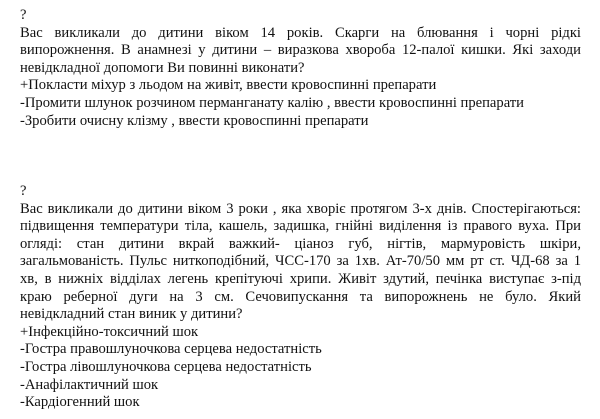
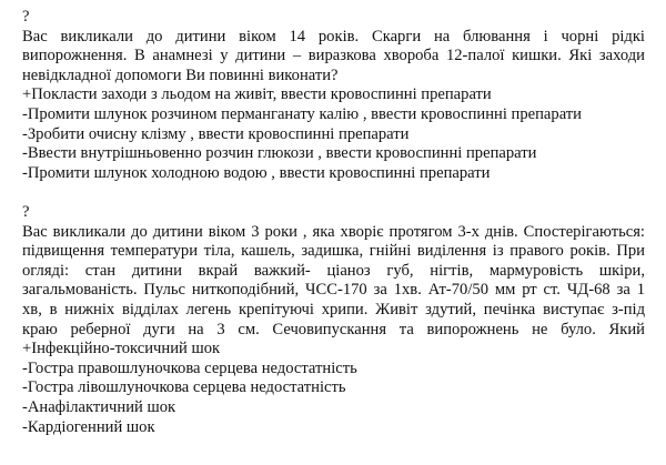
  ?
  Вас викликали до дитини віком 14 років. Скарги на блювання і чорні рідкі
  випорожнення. В анамнезі у дитини – виразкова хвороба 12-палої кишки. Які заходи
  невідкладної допомоги Ви повинні виконати?
- +Покласти міхур з льодом на живіт, ввести кровоспинні препарати
+ +Покласти заходи з льодом на живіт, ввести кровоспинні препарати
  -Промити шлунок розчином перманганату калію , ввести кровоспинні препарати
  -Зробити очисну клізму , ввести кровоспинні препарати
+ -Ввести внутрішньовенно розчин глюкози , ввести кровоспинні препарати
+ -Промити шлунок холодною водою , ввести кровоспинні препарати
  ?
  Вас викликали до дитини віком 3 роки , яка хворіє протягом 3-х днів. Спостерігаються:
- підвищення температури тіла, кашель, задишка, гнійні виділення із правого вуха. При
+ підвищення температури тіла, кашель, задишка, гнійні виділення із правого років. При
  огляді: стан дитини вкрай важкий- ціаноз губ, нігтів, мармуровість шкіри,
  загальмованість. Пульс ниткоподібний, ЧСС-170 за 1хв. Ат-70/50 мм рт ст. ЧД-68 за 1
  хв, в нижніх відділах легень крепітуючі хрипи. Живіт здутий, печінка виступає з-під
  краю реберної дуги на 3 см. Сечовипускання та випорожнень не було. Який
- невідкладний стан виник у дитини?
  +Інфекційно-токсичний шок
  -Гостра правошлуночкова серцева недостатність
  -Гостра лівошлуночкова серцева недостатність
  -Анафілактичний шок
  -Кардіогенний шок
